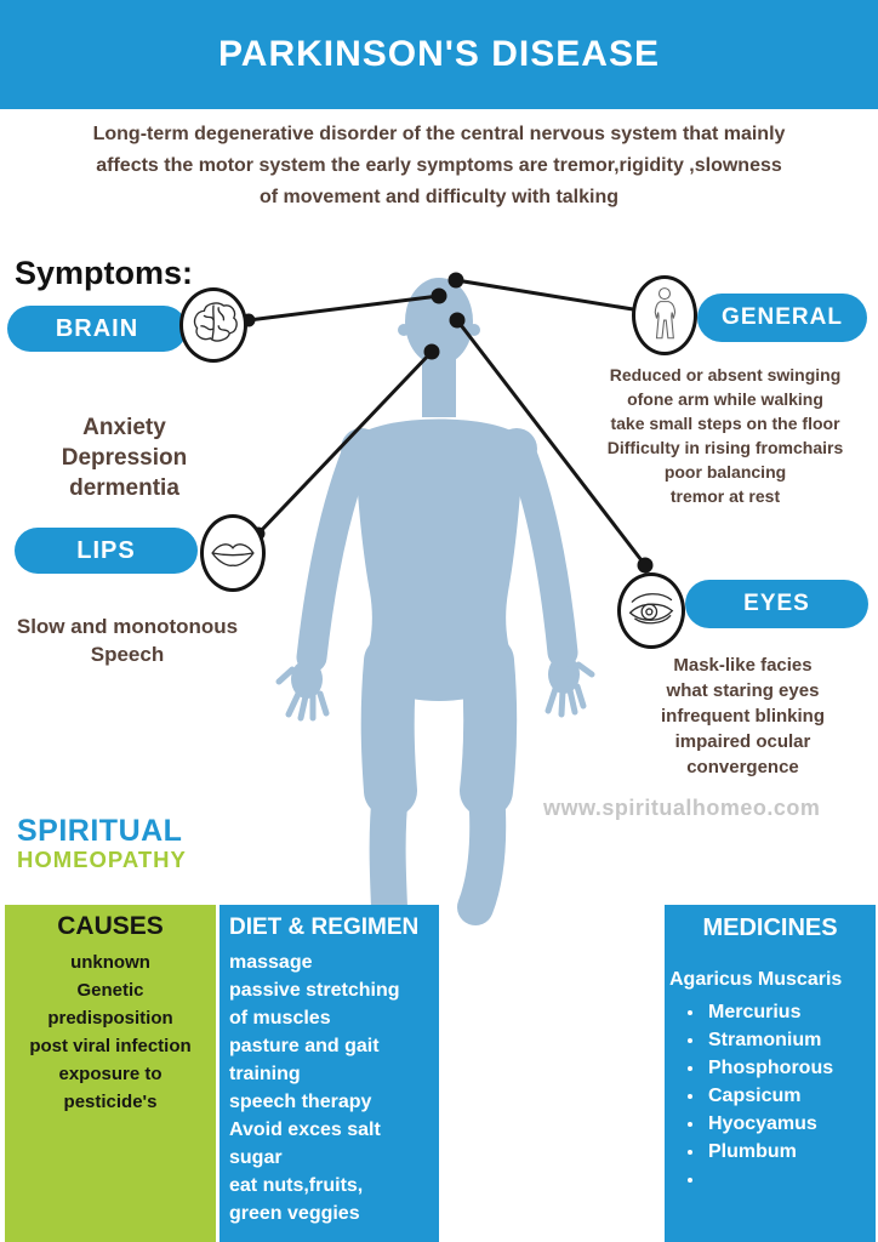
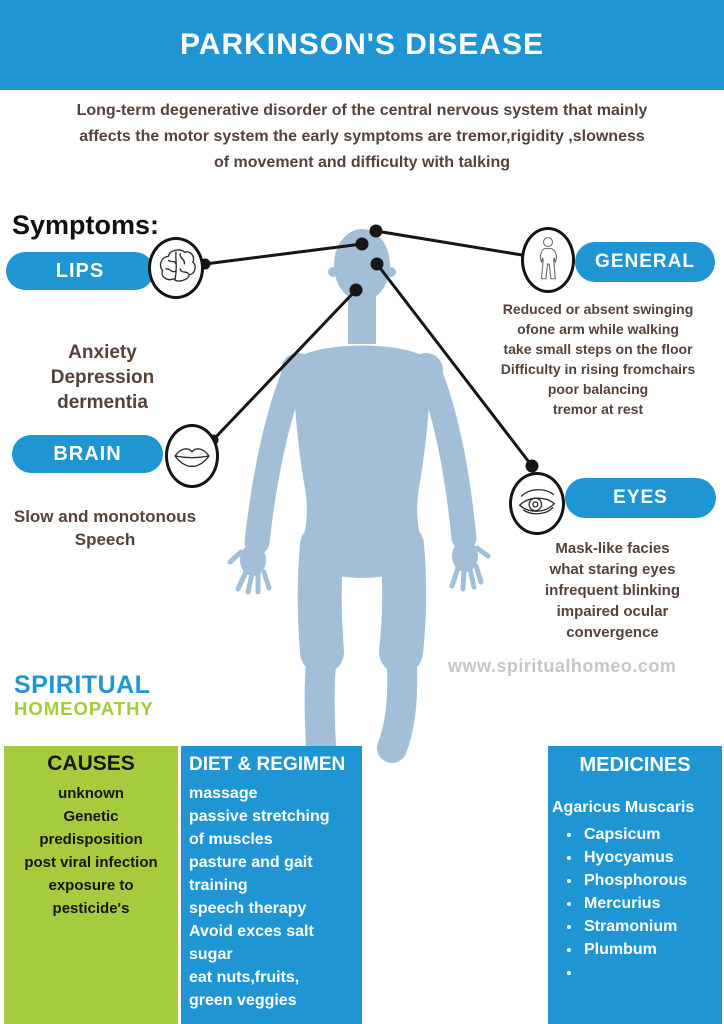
  PARKINSON'S DISEASE
  Long-term degenerative disorder of the central nervous system that mainly
  affects the motor system the early symptoms are tremor,rigidity ,slowness
  of movement and difficulty with talking
  Symptoms:
- BRAIN
+ LIPS
  Anxiety
  Depression
  dermentia
- LIPS
+ BRAIN
  Slow and monotonous
  Speech
  GENERAL
  Reduced or absent swinging
  ofone arm while walking
  take small steps on the floor
  Difficulty in rising fromchairs
  poor balancing
  tremor at rest
  EYES
  Mask-like facies
  what staring eyes
  infrequent blinking
  impaired ocular
  convergence
  www.spiritualhomeo.com
  SPIRITUAL
  HOMEOPATHY
  CAUSES
  unknown
  Genetic
  predisposition
  post viral infection
  exposure to
  pesticide's
  DIET & REGIMEN
  massage
  passive stretching
  of muscles
  pasture and gait
  training
  speech therapy
  Avoid exces salt
  sugar
  eat nuts,fruits,
  green veggies
  MEDICINES
  Agaricus Muscaris
- Mercurius
+ Capsicum
- Stramonium
+ Hyocyamus
  Phosphorous
- Capsicum
+ Mercurius
- Hyocyamus
+ Stramonium
  Plumbum
